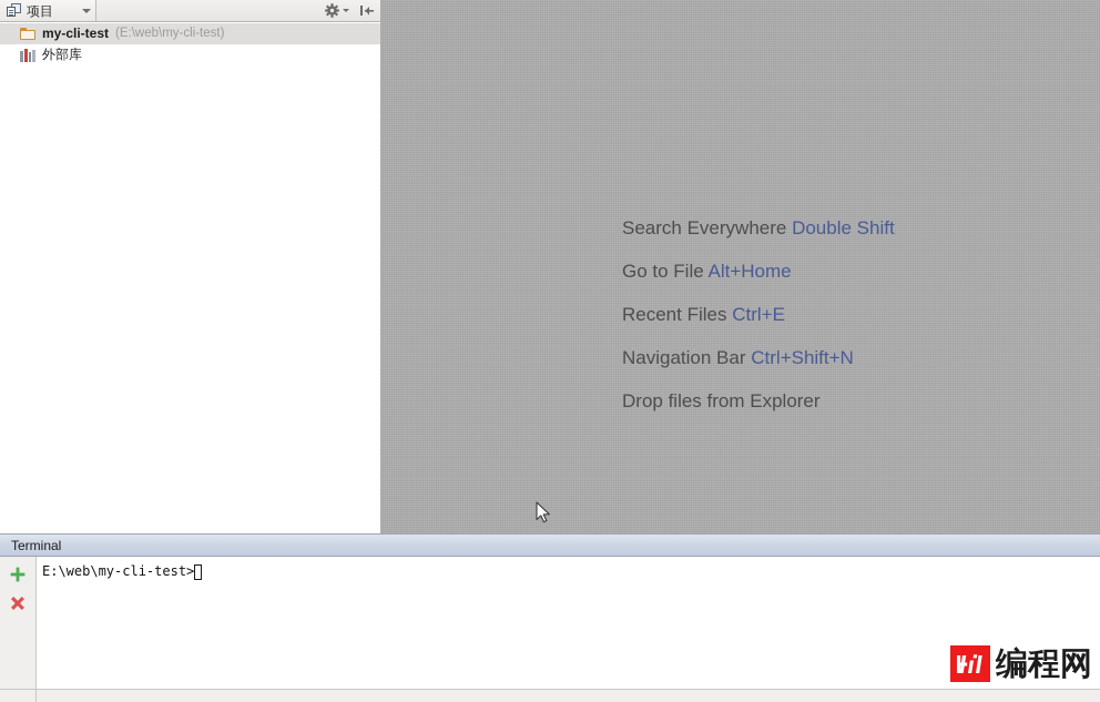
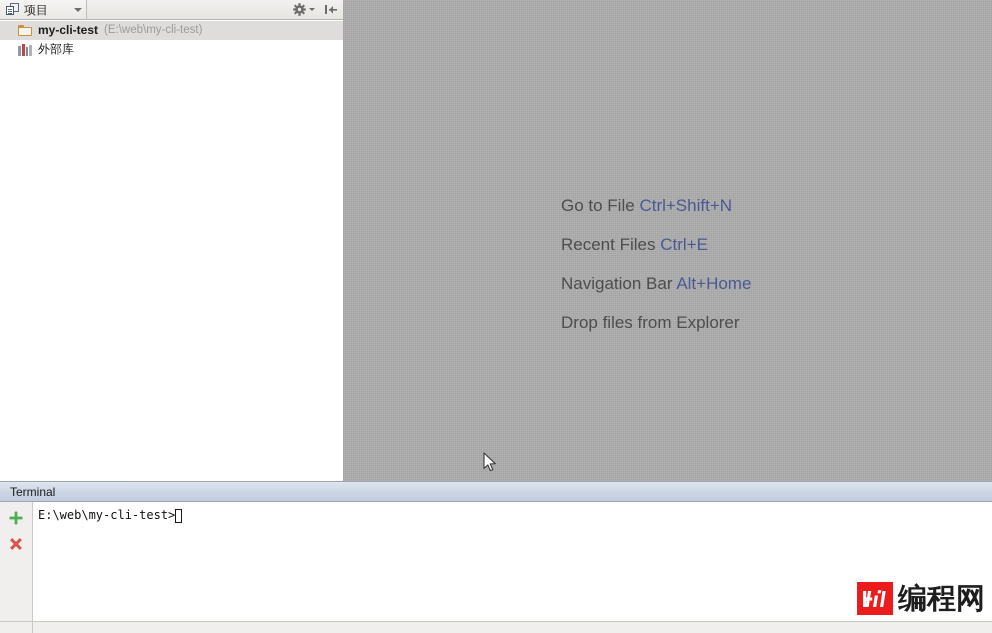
  项目
  my-cli-test
  (E:\web\my-cli-test)
  外部库
- Search Everywhere Double Shift
- Go to File Alt+Home
+ Go to File Ctrl+Shift+N
  Recent Files Ctrl+E
- Navigation Bar Ctrl+Shift+N
+ Navigation Bar Alt+Home
  Drop files from Explorer
  Terminal
  E:\web\my-cli-test>
  编程网
